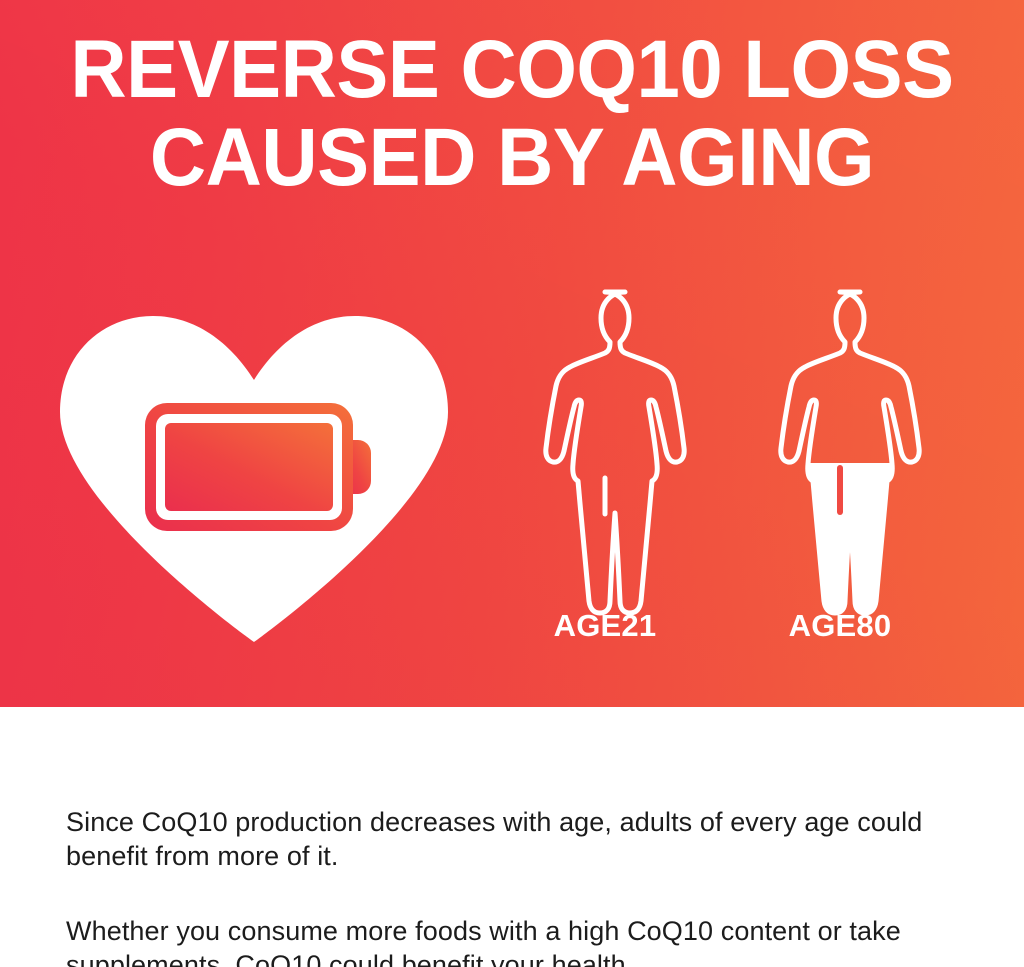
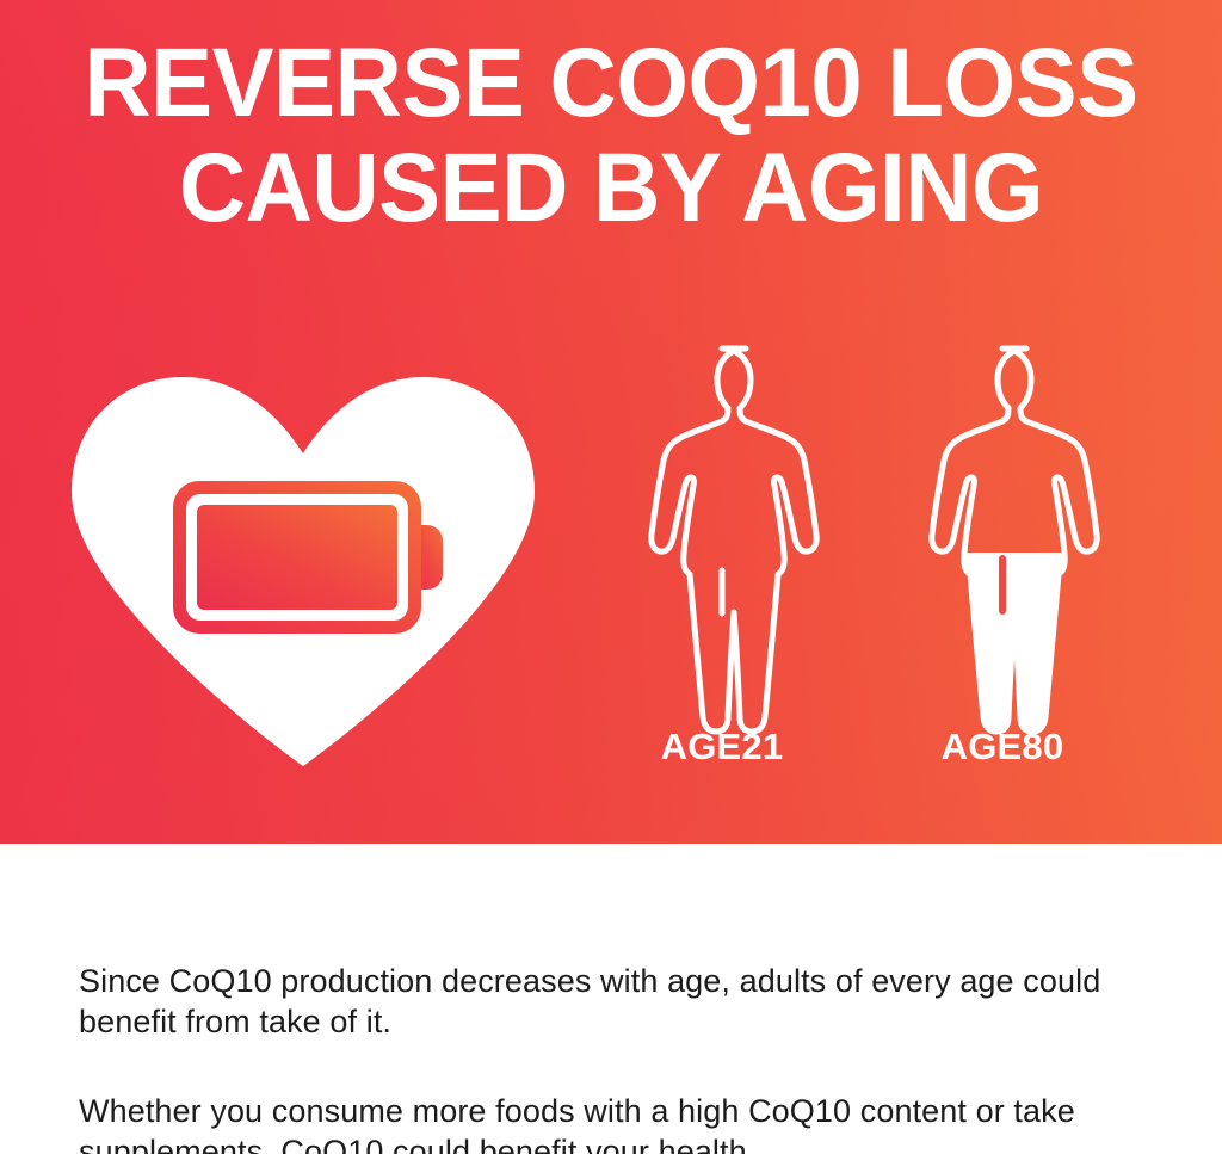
  REVERSE COQ10 LOSS
  CAUSED BY AGING
  AGE21
  AGE80
- Since CoQ10 production decreases with age, adults of every age could benefit from more of it.
+ Since CoQ10 production decreases with age, adults of every age could benefit from take of it.
  Whether you consume more foods with a high CoQ10 content or take supplements, CoQ10 could benefit your health.
